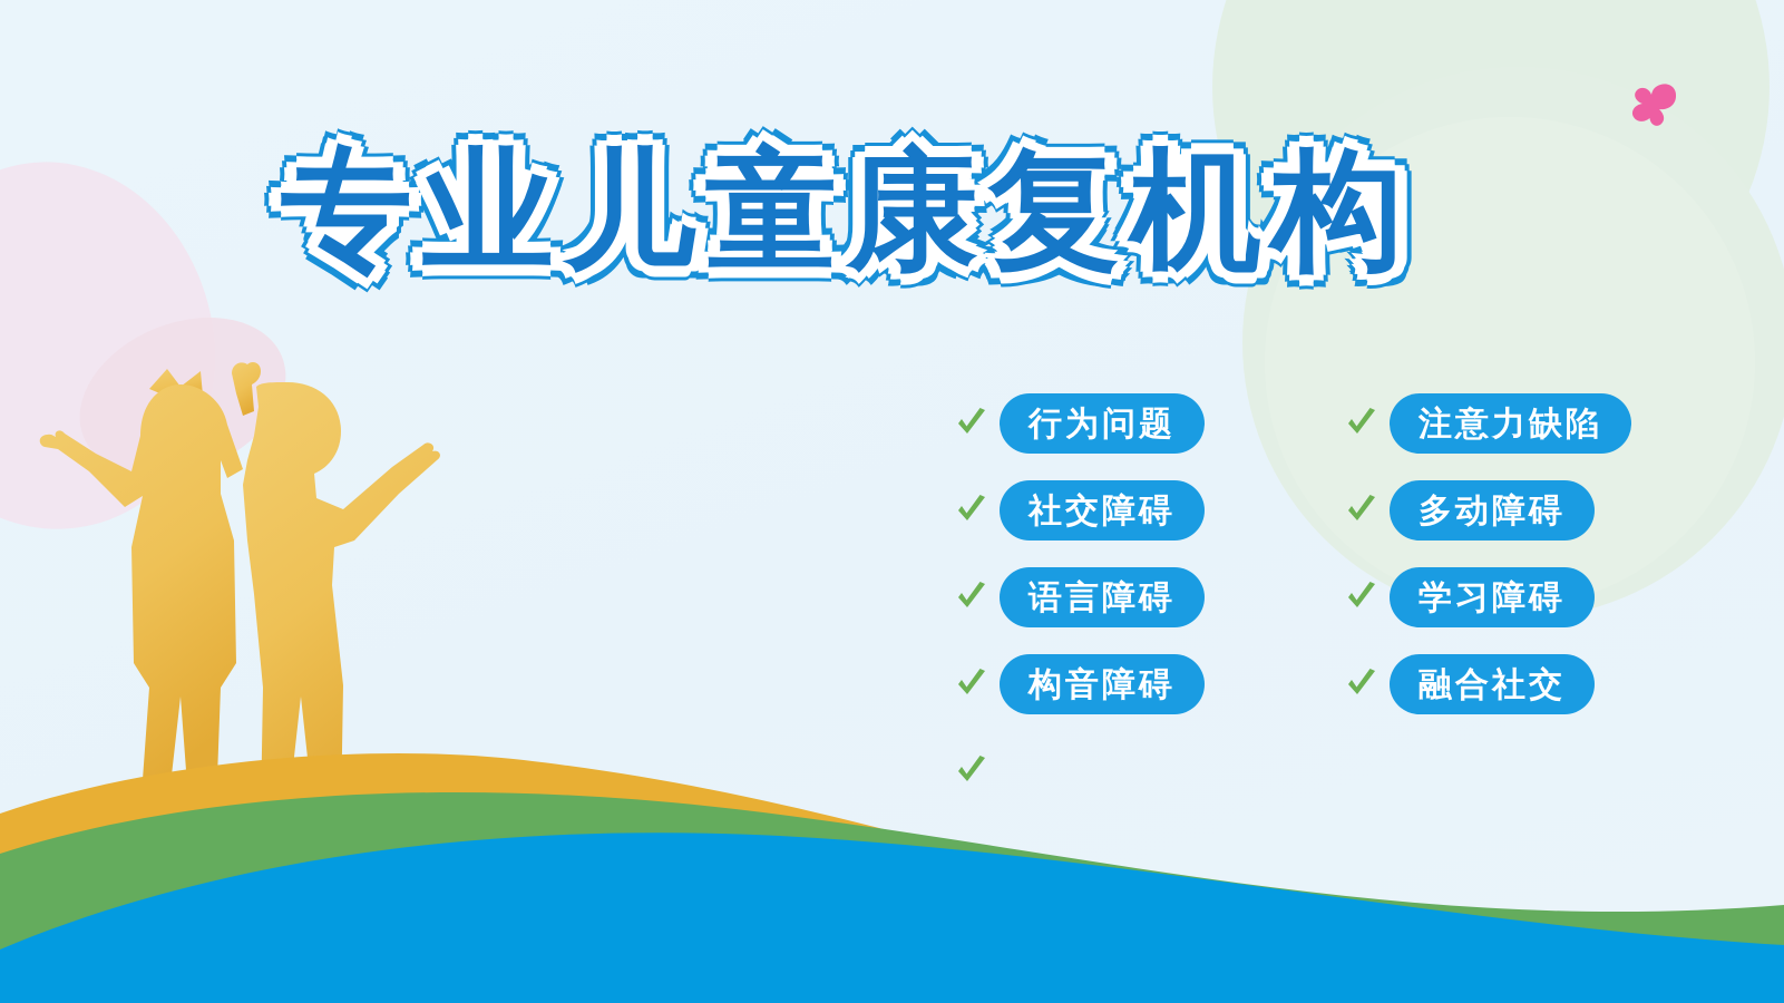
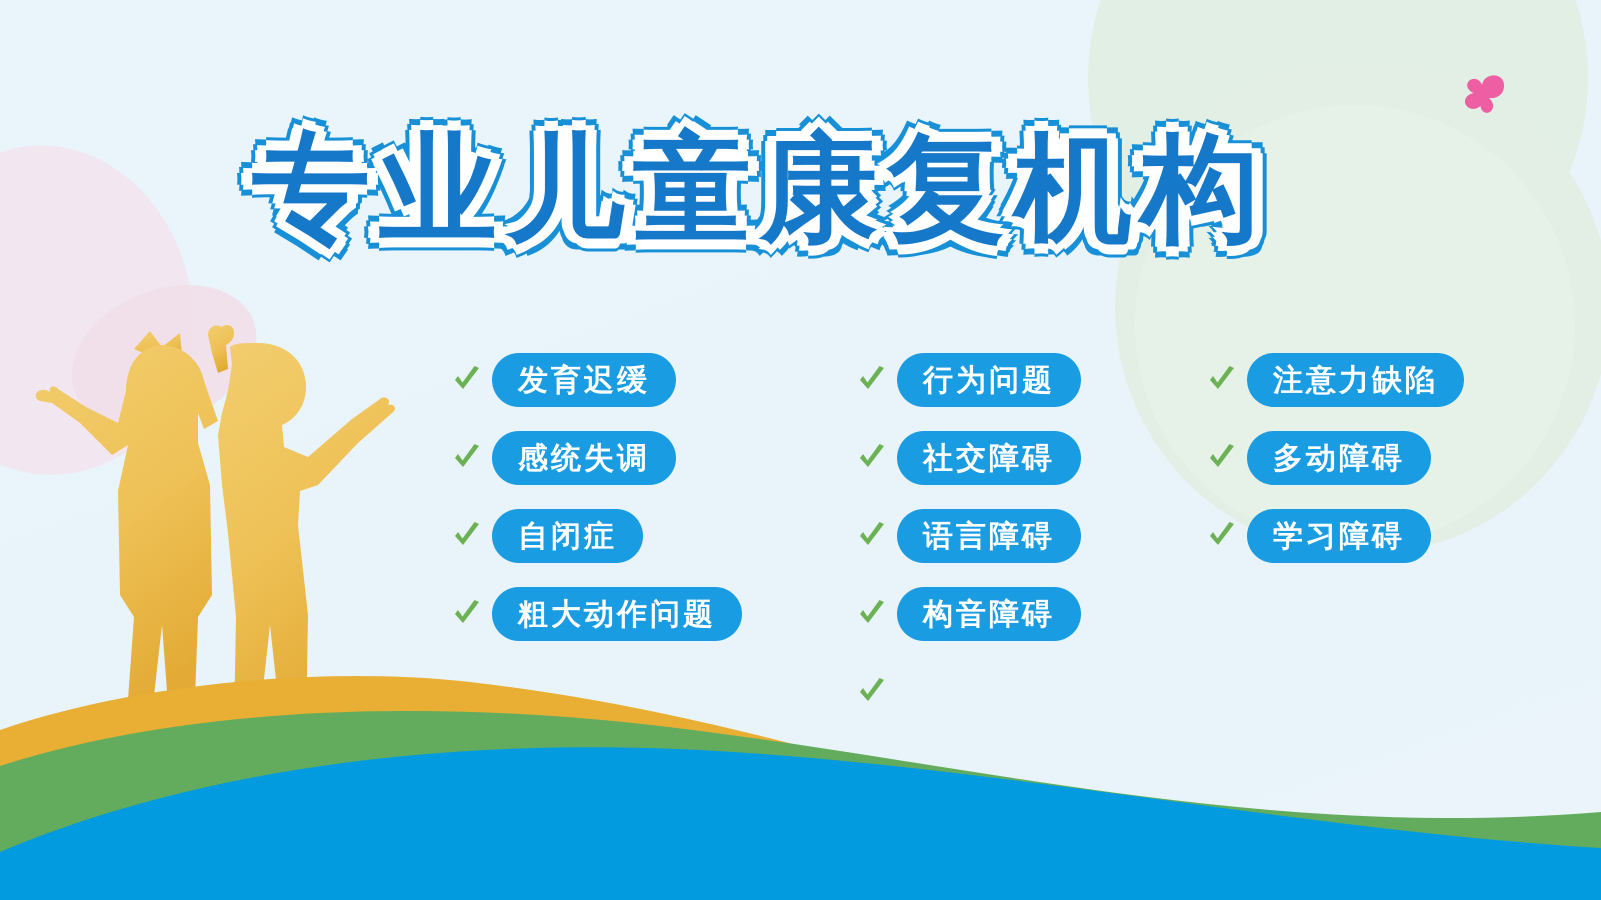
  专业儿童康复机构
+ 发育迟缓
+ 感统失调
+ 自闭症
+ 粗大动作问题
  行为问题
  社交障碍
  语言障碍
  构音障碍
  注意力缺陷
  多动障碍
  学习障碍
- 融合社交
